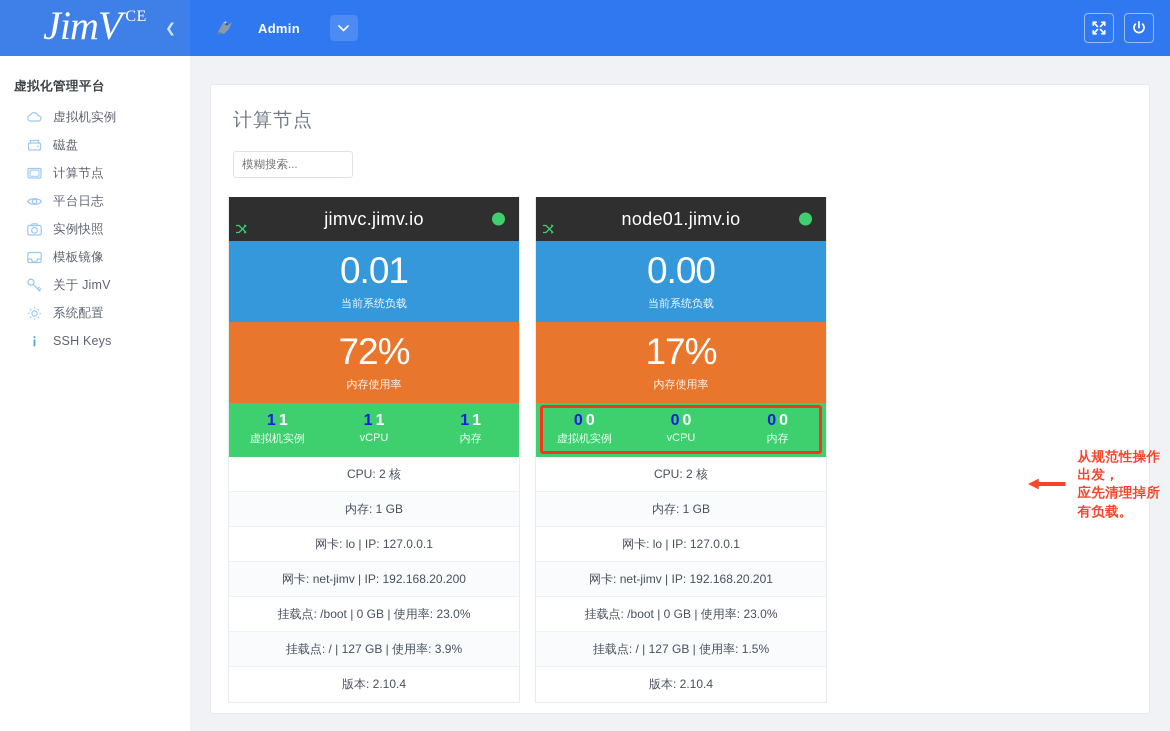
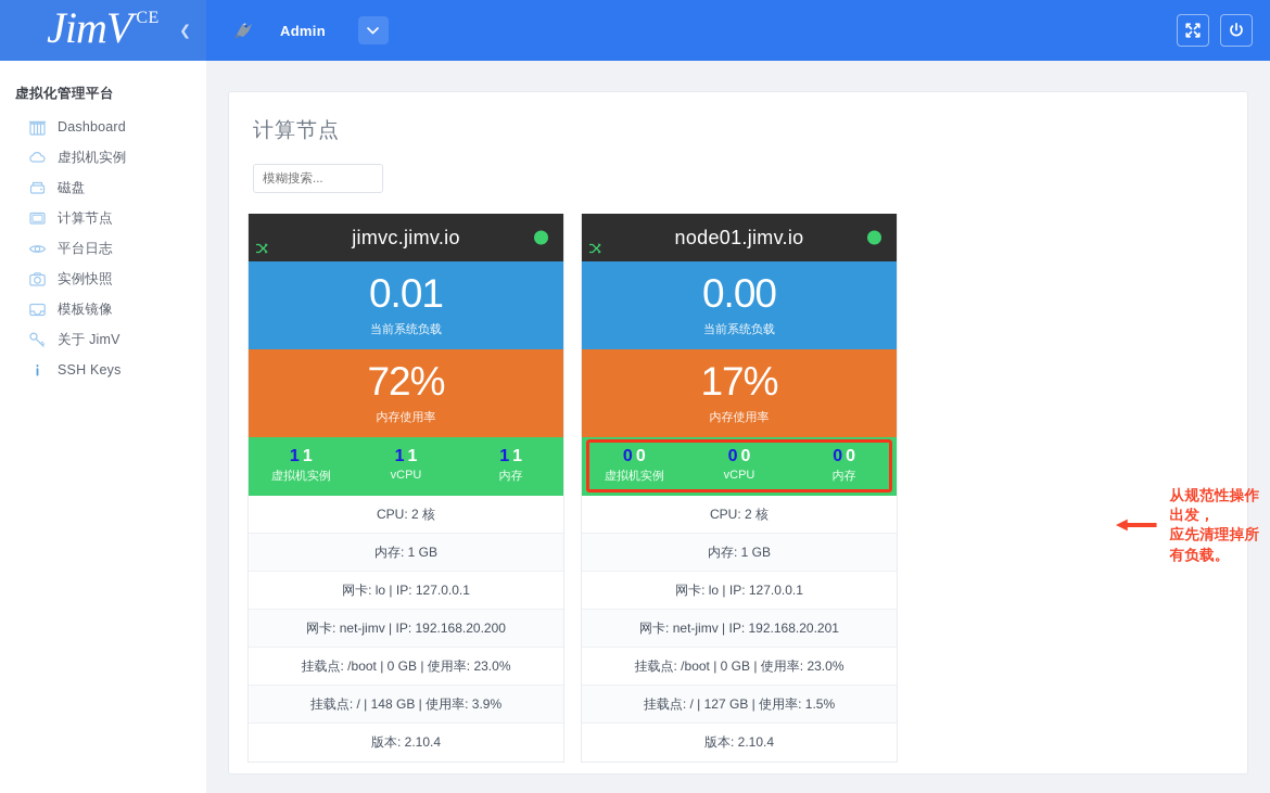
  JimV
  CE
  ❮
  Admin
  虚拟化管理平台
+ Dashboard
  虚拟机实例
  磁盘
  计算节点
  平台日志
  实例快照
  模板镜像
  关于 JimV
- 系统配置
  SSH Keys
  计算节点
  模糊搜索...
  jimvc.jimv.io
  0.01
  当前系统负载
  72%
  内存使用率
  1 1
  虚拟机实例
  1 1
  vCPU
  1 1
  内存
  CPU: 2 核
  内存: 1 GB
  网卡: lo | IP: 127.0.0.1
  网卡: net-jimv | IP: 192.168.20.200
  挂载点: /boot | 0 GB | 使用率: 23.0%
- 挂载点: / | 127 GB | 使用率: 3.9%
+ 挂载点: / | 148 GB | 使用率: 3.9%
  版本: 2.10.4
  node01.jimv.io
  0.00
  当前系统负载
  17%
  内存使用率
  0 0
  虚拟机实例
  0 0
  vCPU
  0 0
  内存
  CPU: 2 核
  内存: 1 GB
  网卡: lo | IP: 127.0.0.1
  网卡: net-jimv | IP: 192.168.20.201
  挂载点: /boot | 0 GB | 使用率: 23.0%
  挂载点: / | 127 GB | 使用率: 1.5%
  版本: 2.10.4
  从规范性操作出发，
  应先清理掉所有负载。
